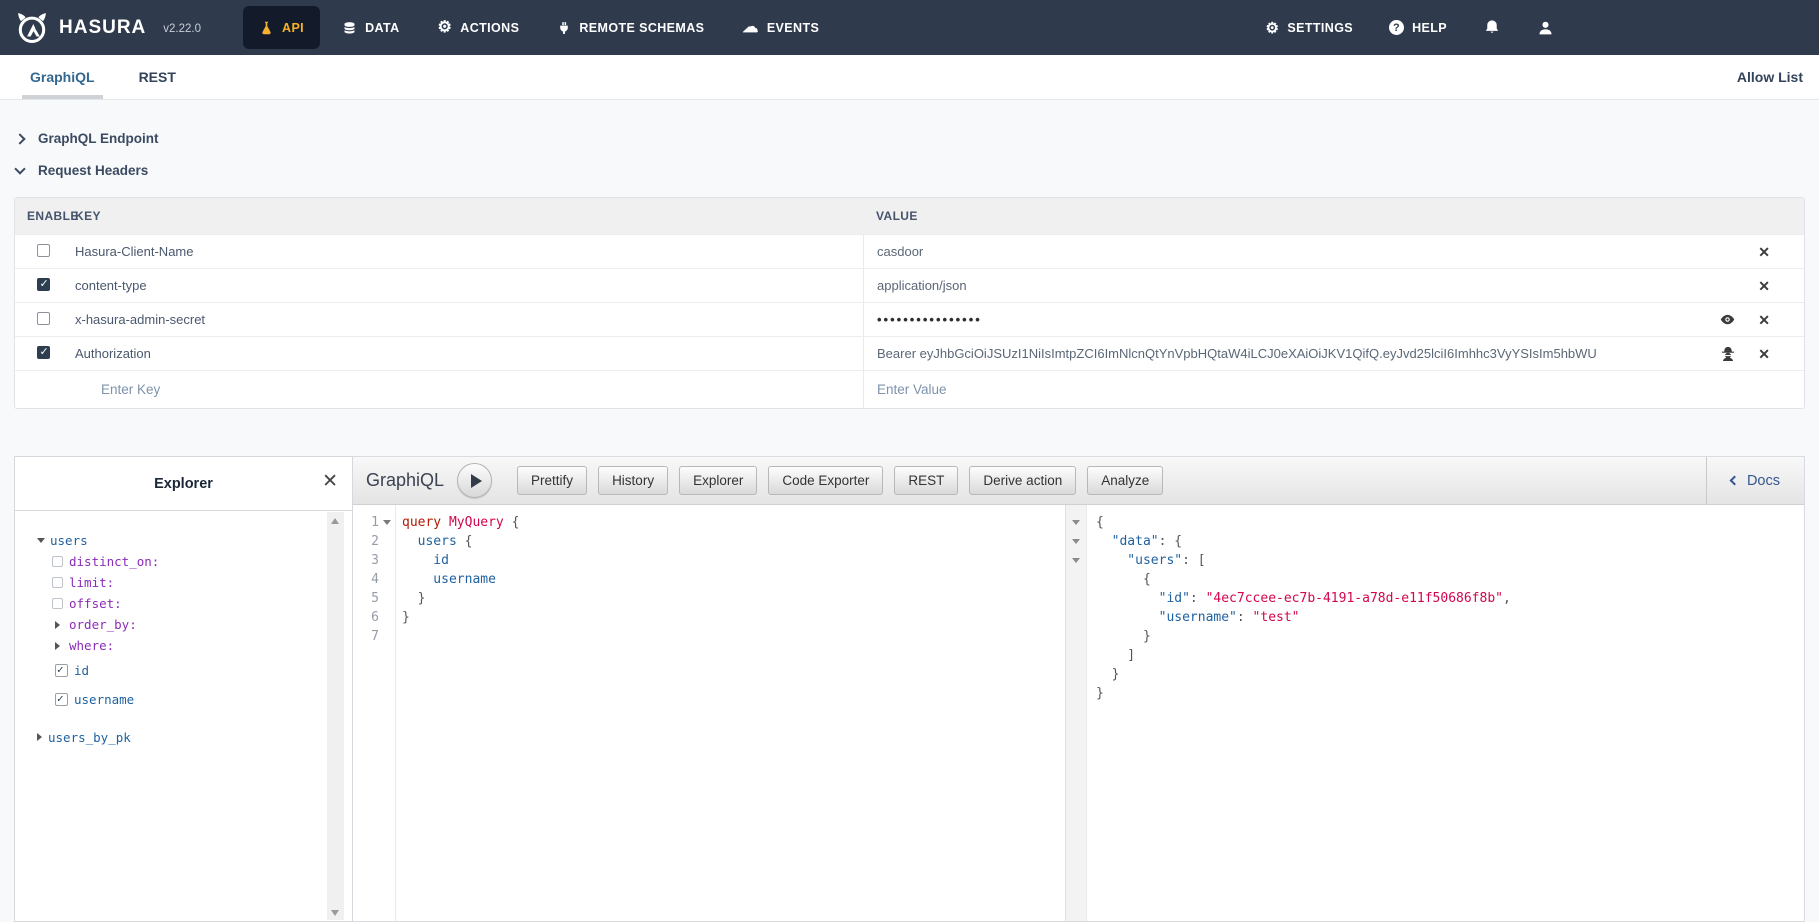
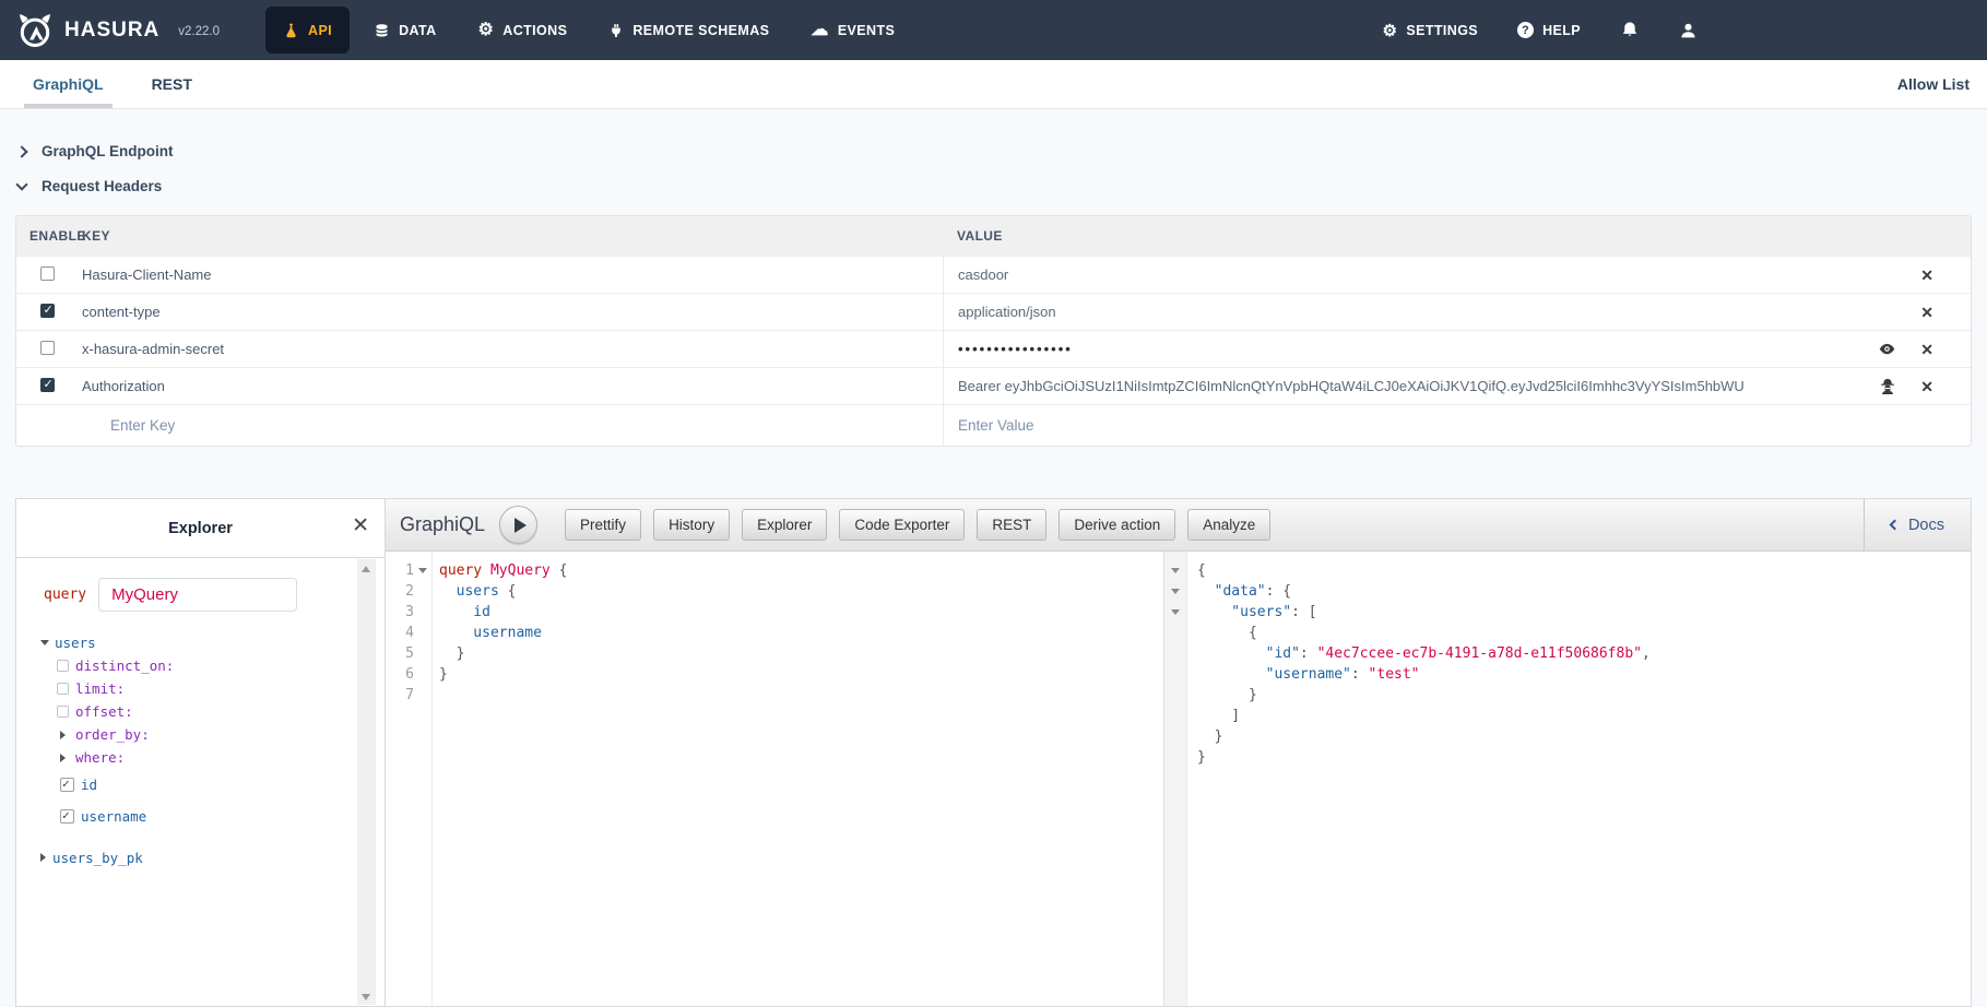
  HASURA
  v2.22.0
  API
  DATA
  ⚙
  ACTIONS
  REMOTE SCHEMAS
  ☁
  EVENTS
  ⚙
  SETTINGS
  ?
  HELP
  GraphiQL
  REST
  Allow List
  GraphQL Endpoint
  Request Headers
  ENABLE
  KEY
  VALUE
  Hasura-Client-Name
  casdoor
  ✕
  content-type
  application/json
  ✕
  x-hasura-admin-secret
  ••••••••••••••••
  ✕
  Authorization
  Bearer eyJhbGciOiJSUzI1NiIsImtpZCI6ImNlcnQtYnVpbHQtaW4iLCJ0eXAiOiJKV1QifQ.eyJvd25lciI6Imhhc3VyYSIsIm5hbWU
  ✕
  Enter Key
  Enter Value
  Explorer
  ✕
+ query
+ MyQuery
  users
  distinct_on:
  limit:
  offset:
  order_by:
  where:
  id
  username
  users_by_pk
  GraphiQL
  Prettify
  History
  Explorer
  Code Exporter
  REST
  Derive action
  Analyze
  Docs
  1
  query MyQuery {
  2
  users {
  3
  id
  4
  username
  5
  }
  6
  }
  7
  {
  "data"
  : {
  "users"
  : [
  {
  "id"
  :
  "4ec7ccee-ec7b-4191-a78d-e11f50686f8b"
  ,
  "username"
  :
  "test"
  }
  ]
  }
  }
